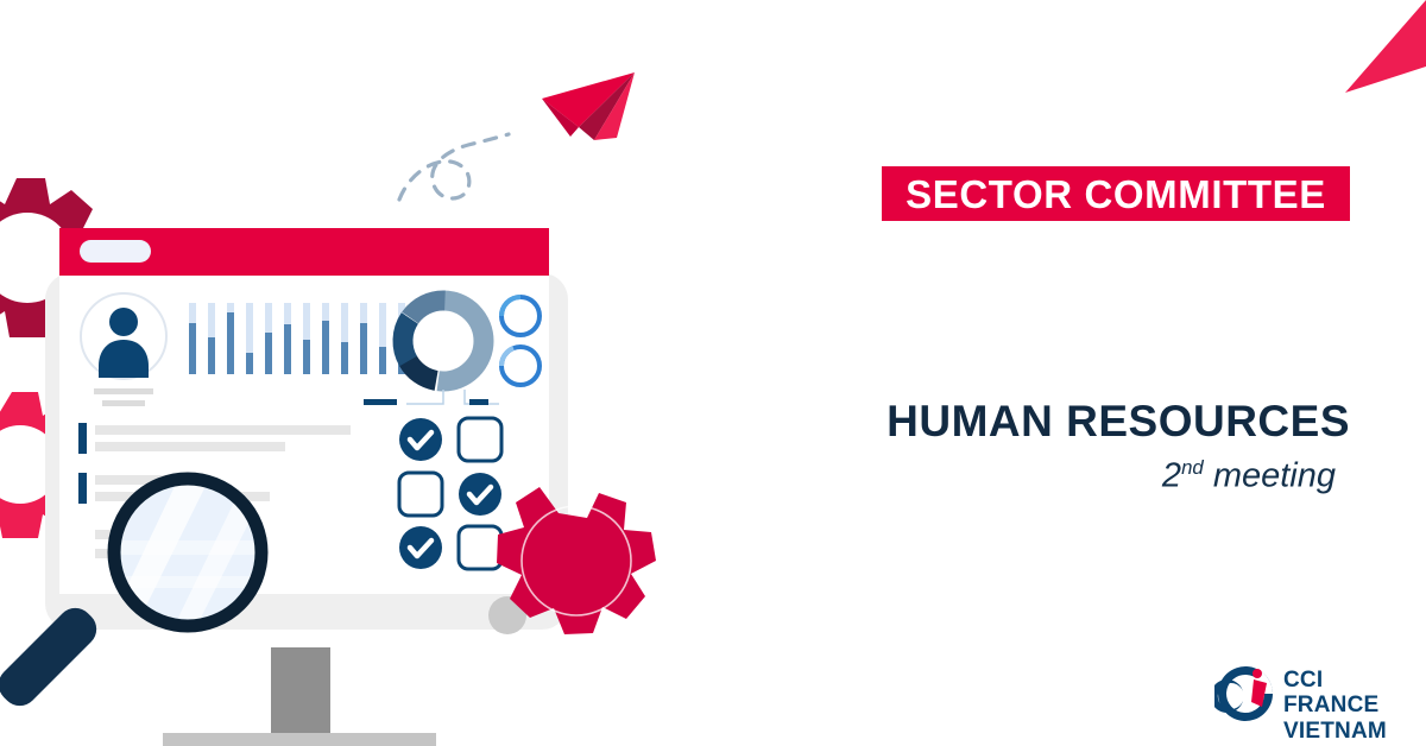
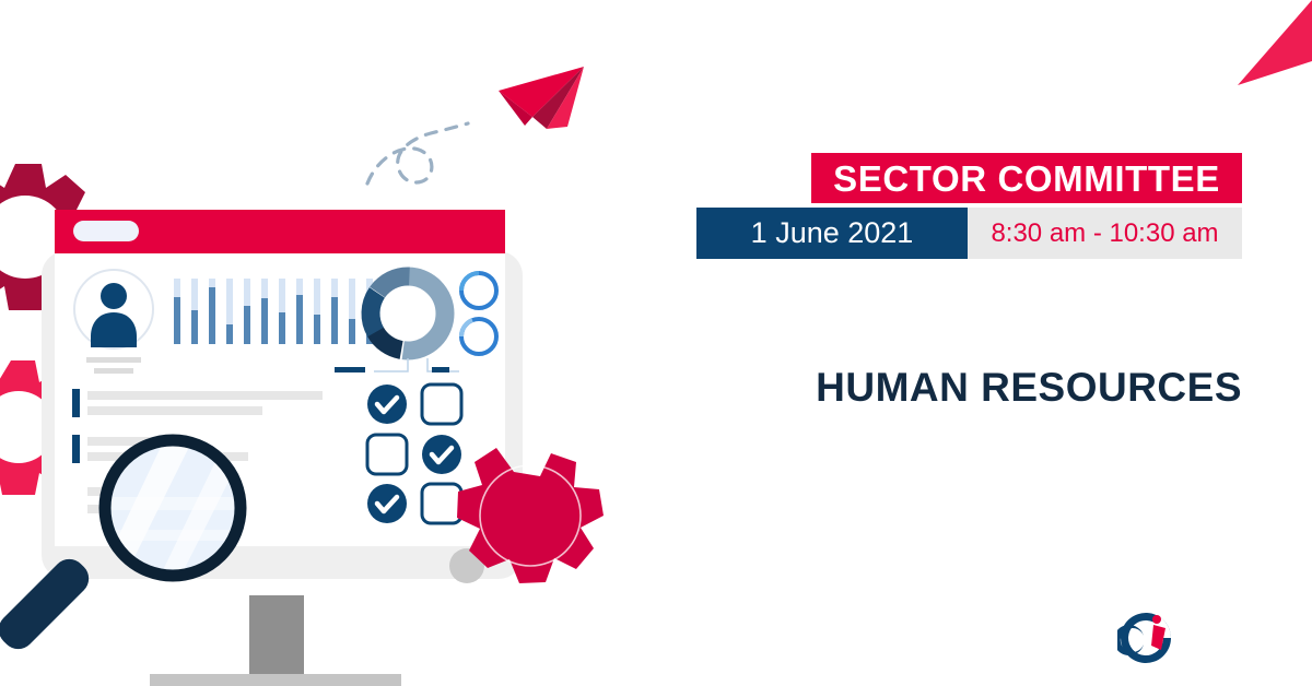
  SECTOR COMMITTEE
+ 1 June 2021
+ 8:30 am - 10:30 am
  HUMAN RESOURCES
- 2nd meeting
- CCI FRANCE
- VIETNAM
